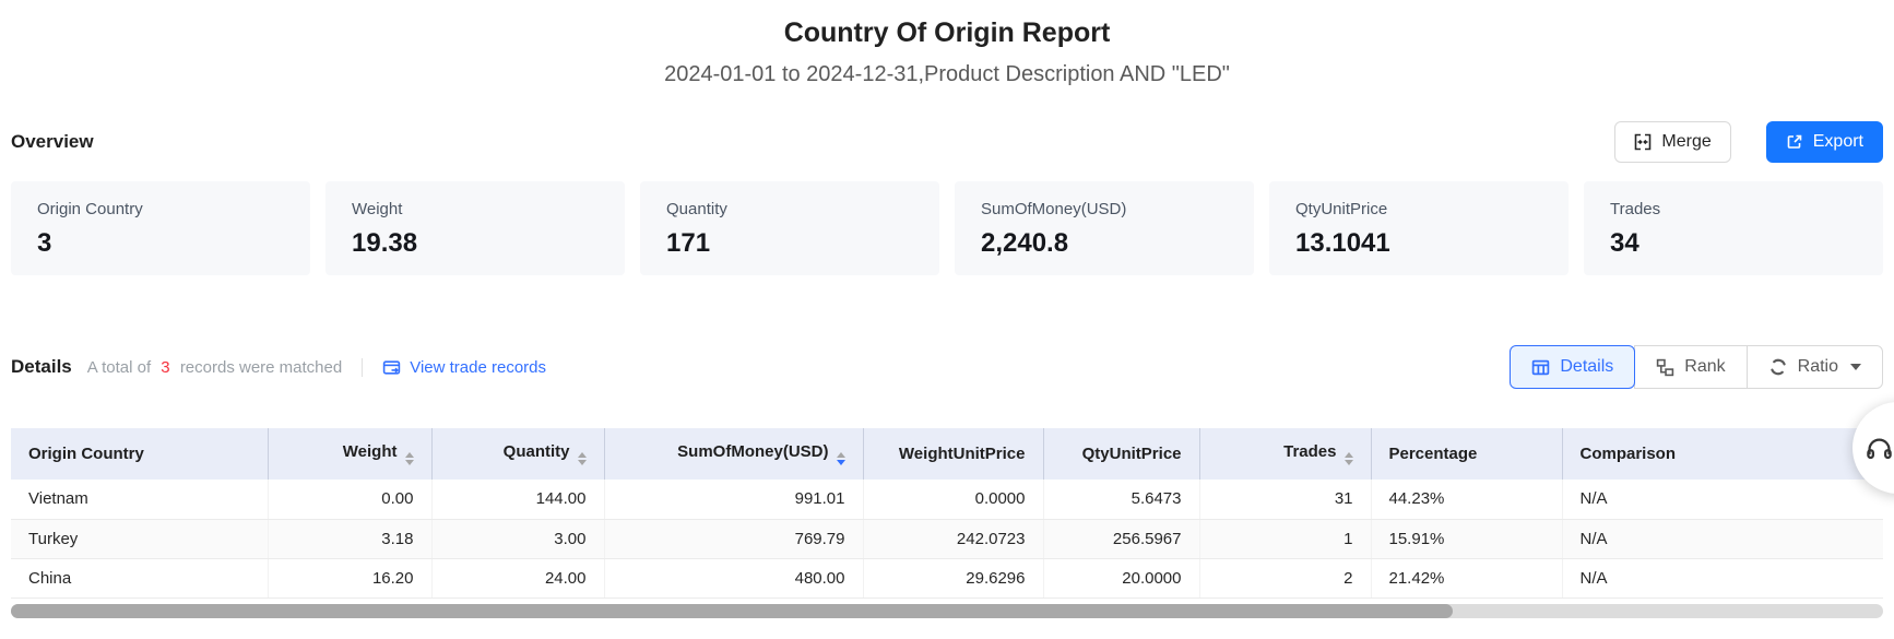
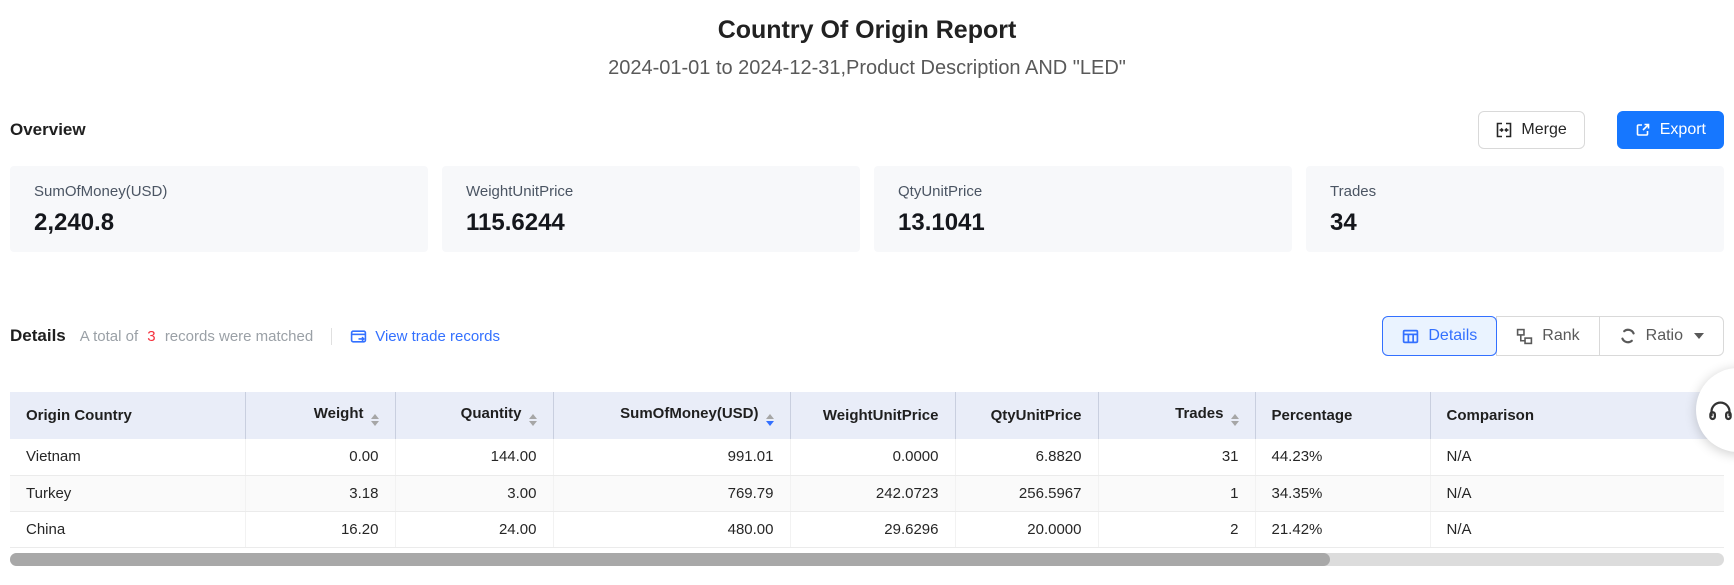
  Country Of Origin Report
  2024-01-01 to 2024-12-31,Product Description AND "LED"
  Overview
  Merge
  Export
- Origin Country
- 3
- Weight
- 19.38
- Quantity
- 171
  SumOfMoney(USD)
  2,240.8
+ WeightUnitPrice
+ 115.6244
  QtyUnitPrice
  13.1041
  Trades
  34
  Details
  A total of 3 records were matched
  View trade records
  Details
  Rank
  Ratio
  Origin Country	Weight	Quantity	SumOfMoney(USD)	WeightUnitPrice	QtyUnitPrice	Trades	Percentage	Comparison
- Vietnam	0.00	144.00	991.01	0.0000	5.6473	31	44.23%	N/A
+ Vietnam	0.00	144.00	991.01	0.0000	6.8820	31	44.23%	N/A
- Turkey	3.18	3.00	769.79	242.0723	256.5967	1	15.91%	N/A
+ Turkey	3.18	3.00	769.79	242.0723	256.5967	1	34.35%	N/A
  China	16.20	24.00	480.00	29.6296	20.0000	2	21.42%	N/A
